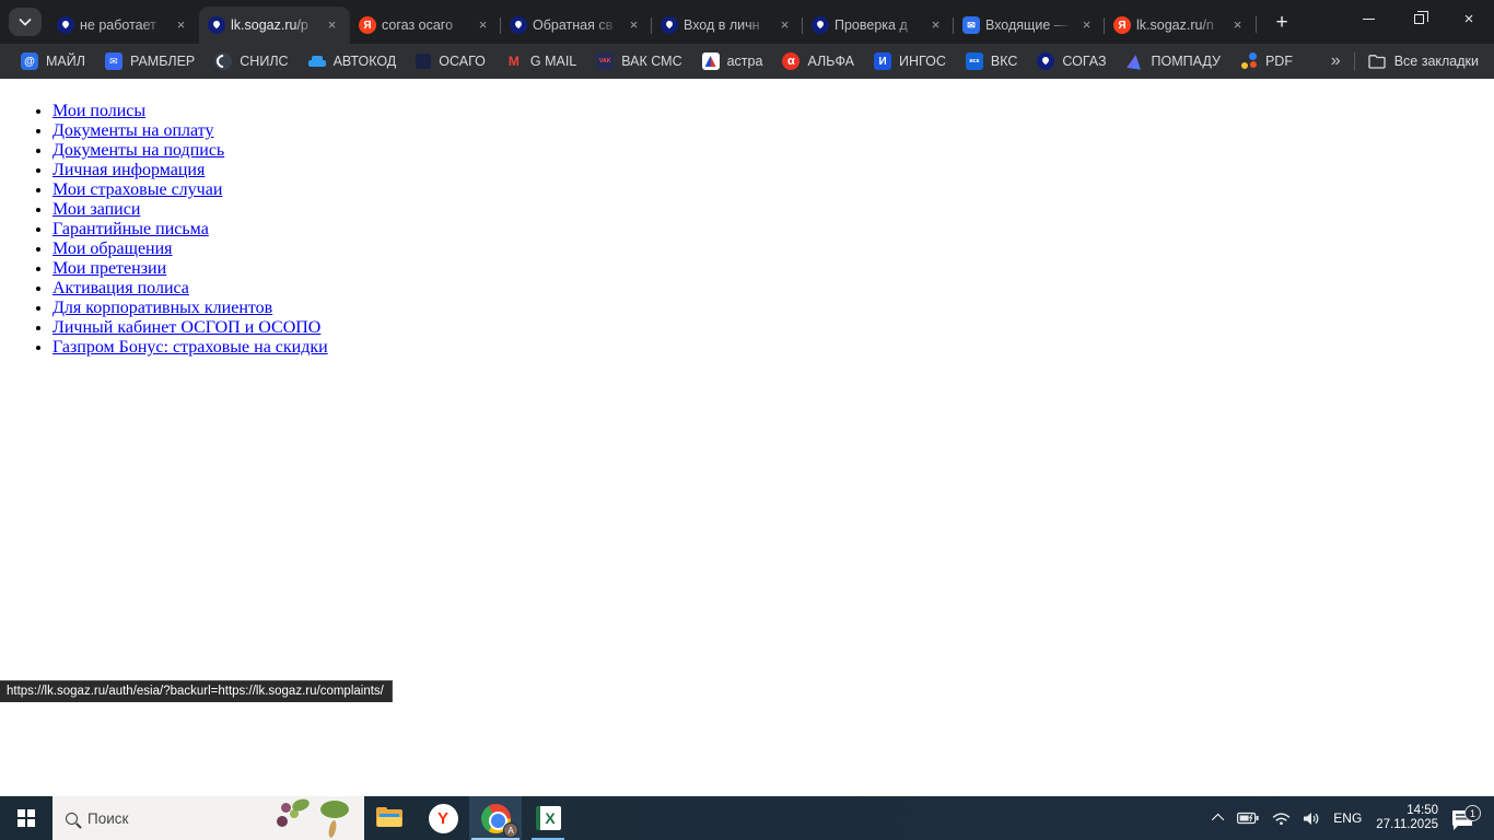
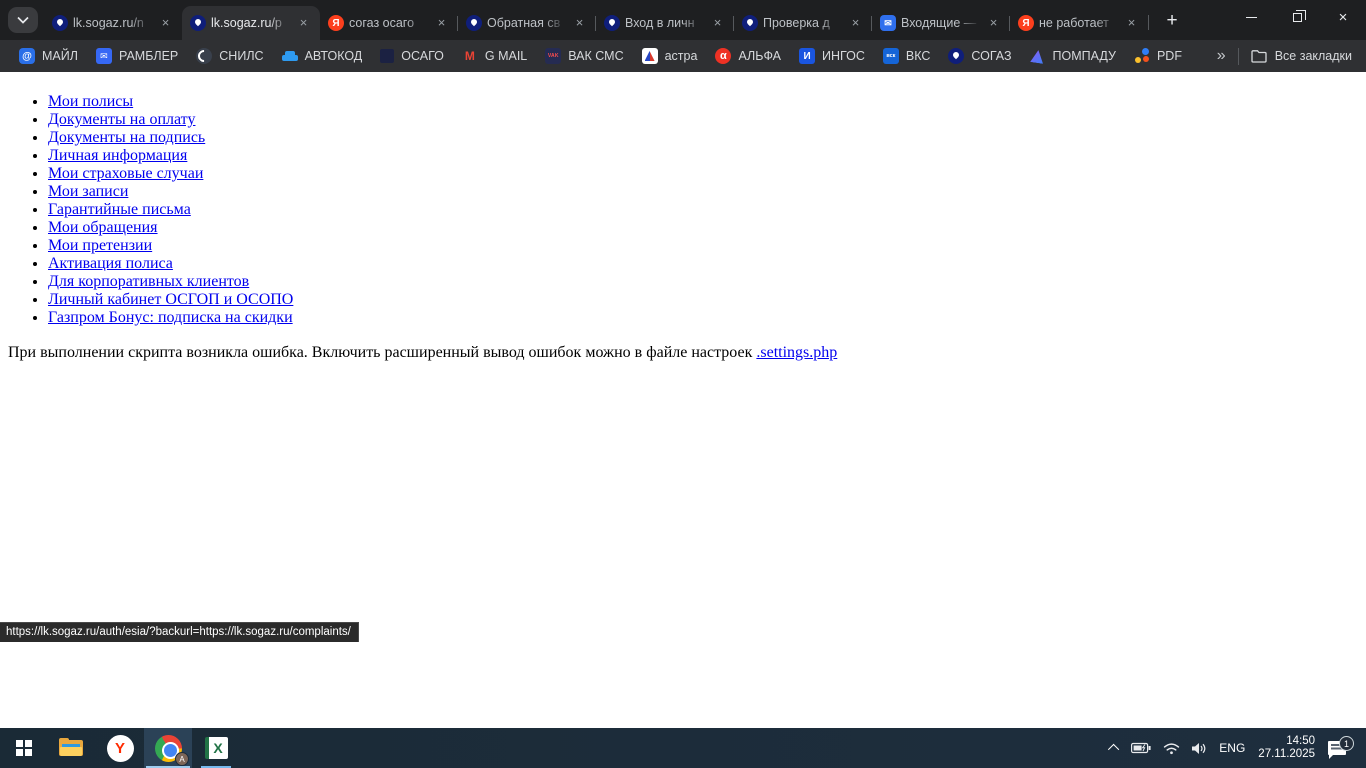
- не работает
+ lk.sogaz.ru/n
  ×
  lk.sogaz.ru/p
  ×
  Я
  согаз осаго
  ×
  Обратная св
  ×
  Вход в личн
  ×
  Проверка д
  ×
  ✉
  Входящие —
  ×
  Я
- lk.sogaz.ru/n
+ не работает
  ×
  +
  ×
  @
  МАЙЛ
  ✉
  РАМБЛЕР
  СНИЛС
  АВТОКОД
  ОСАГО
  M
  G MAIL
  ВАК СМС
  астра
  α
  АЛЬФА
  И
  ИНГОС
  ВКС
  СОГАЗ
  ПОМПАДУ
  PDF
  »
  Все закладки
  Мои полисы
  Документы на оплату
  Документы на подпись
  Личная информация
  Мои страховые случаи
  Мои записи
  Гарантийные письма
  Мои обращения
  Мои претензии
  Активация полиса
  Для корпоративных клиентов
  Личный кабинет ОСГОП и ОСОПО
- Газпром Бонус: страховые на скидки
+ Газпром Бонус: подписка на скидки
+ При выполнении скрипта возникла ошибка. Включить расширенный вывод ошибок можно в файле настроек .settings.php
  https://lk.sogaz.ru/auth/esia/?backurl=https://lk.sogaz.ru/complaints/
- Поиск
  Y
  A
  X
  ENG
  14:50
  27.11.2025
  1
